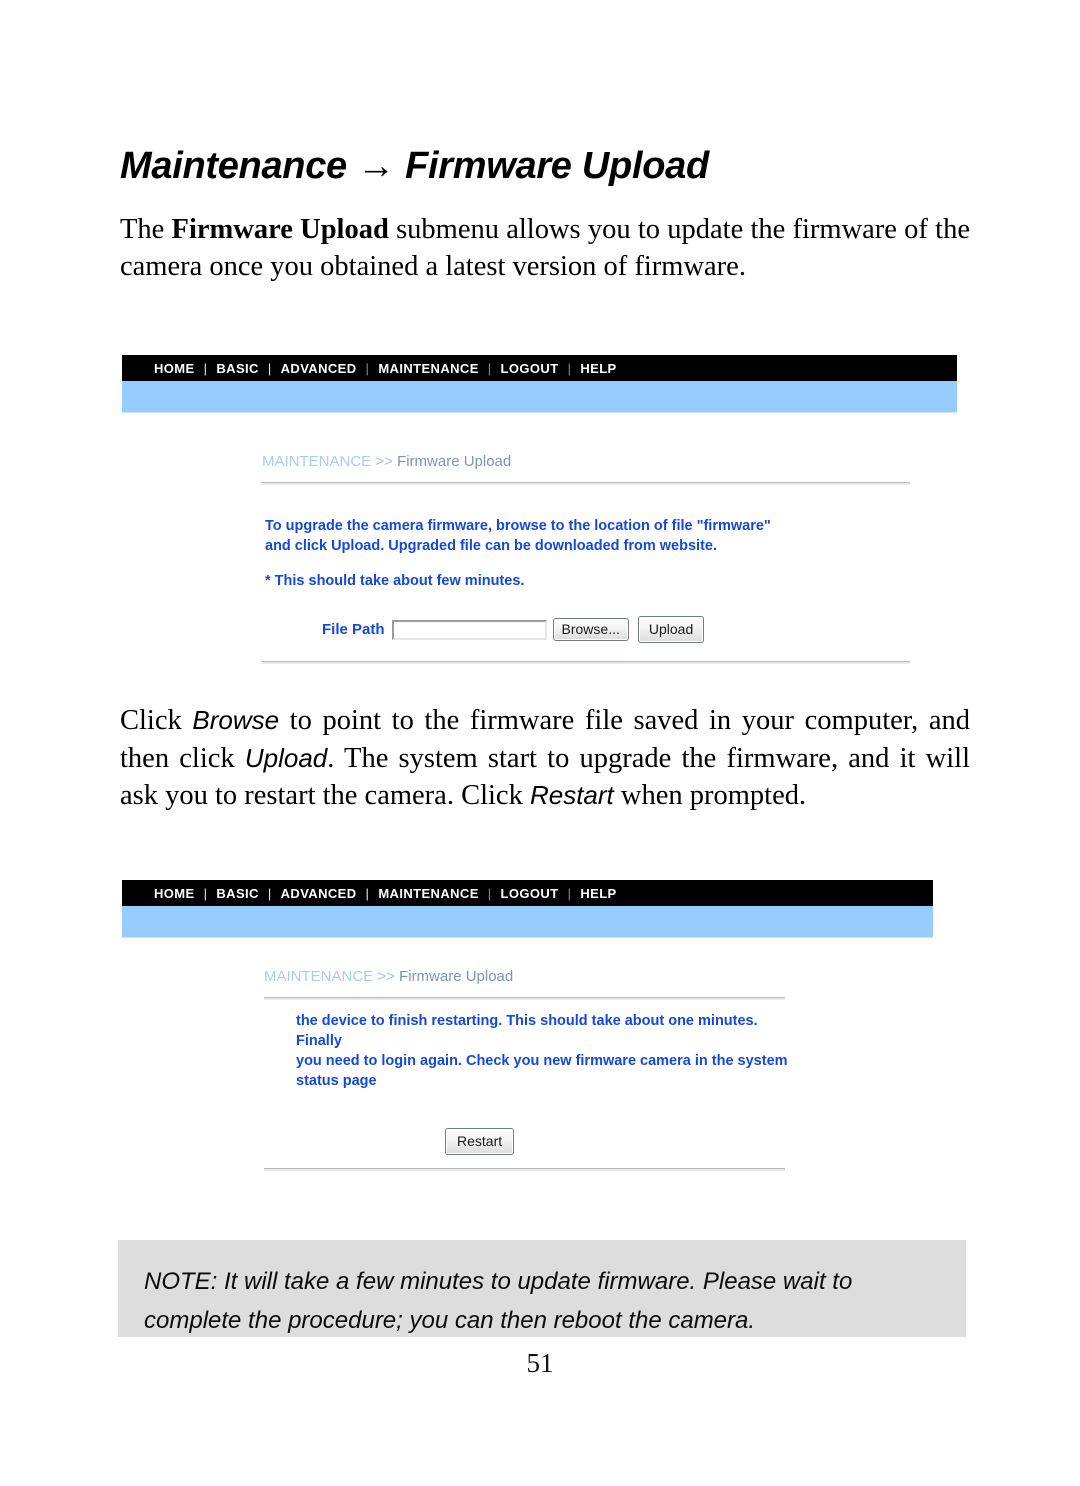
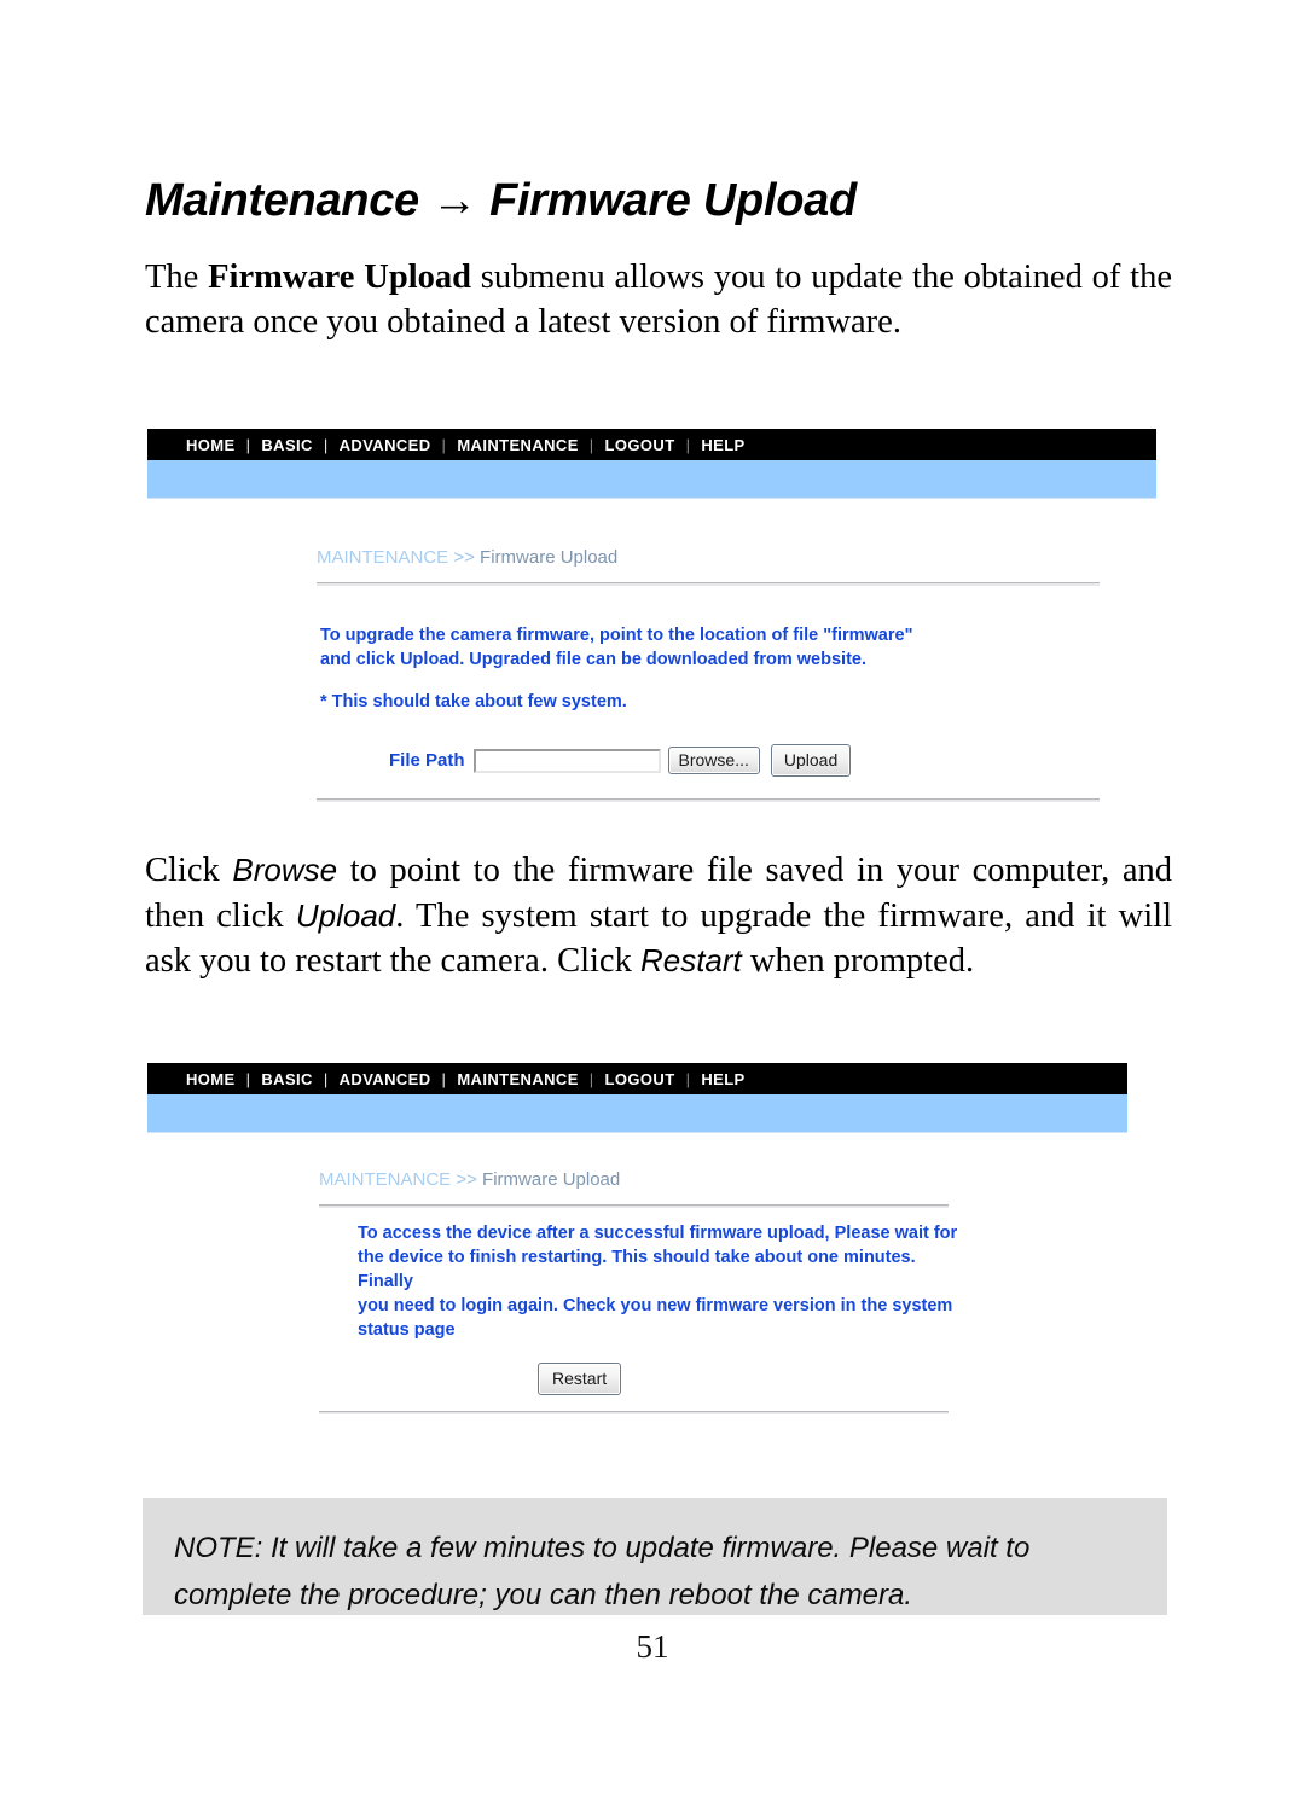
  Maintenance → Firmware Upload
- The Firmware Upload submenu allows you to update the firmware of the camera once you obtained a latest version of firmware.
+ The Firmware Upload submenu allows you to update the obtained of the camera once you obtained a latest version of firmware.
  HOME
  |
  BASIC
  |
  ADVANCED
  |
  MAINTENANCE
  |
  LOGOUT
  |
  HELP
  MAINTENANCE >> Firmware Upload
- To upgrade the camera firmware, browse to the location of file "firmware"
+ To upgrade the camera firmware, point to the location of file "firmware"
  and click Upload. Upgraded file can be downloaded from website.
- * This should take about few minutes.
+ * This should take about few system.
  File Path
  Browse...
  Upload
  Click Browse to point to the firmware file saved in your computer, and then click Upload. The system start to upgrade the firmware, and it will ask you to restart the camera. Click Restart when prompted.
  HOME
  |
  BASIC
  |
  ADVANCED
  |
  MAINTENANCE
  |
  LOGOUT
  |
  HELP
  MAINTENANCE >> Firmware Upload
+ To access the device after a successful firmware upload, Please wait for
  the device to finish restarting. This should take about one minutes. Finally
- you need to login again. Check you new firmware camera in the system
+ you need to login again. Check you new firmware version in the system
  status page
  Restart
  NOTE: It will take a few minutes to update firmware. Please wait to complete the procedure; you can then reboot the camera.
  51
